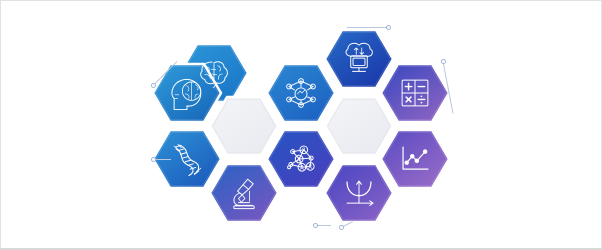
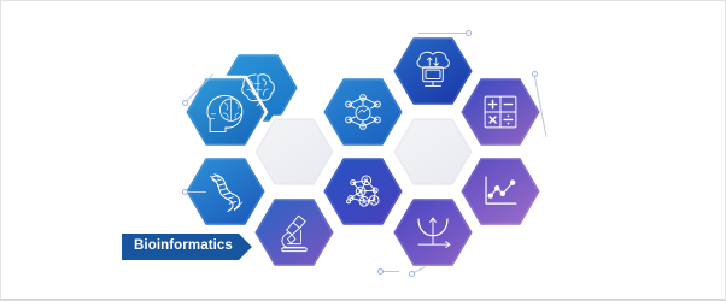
+ Bioinformatics
